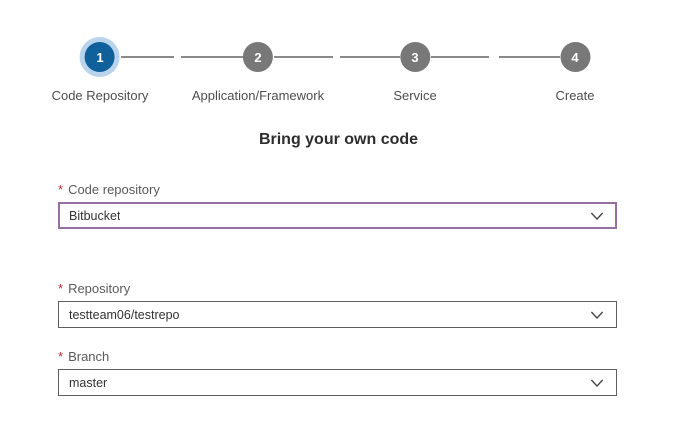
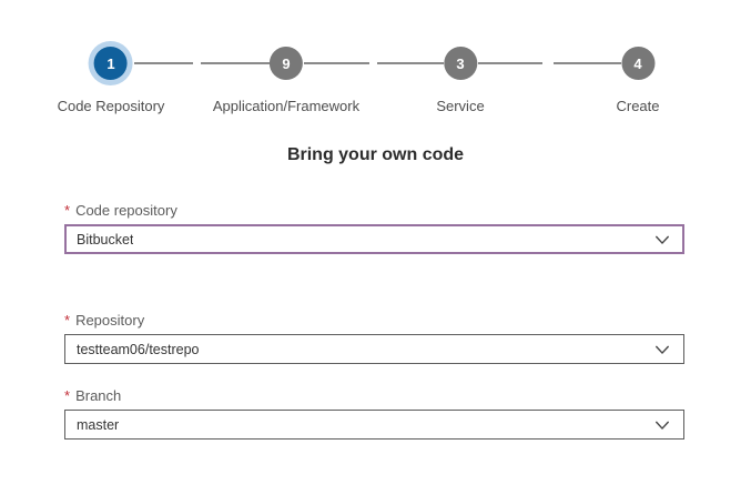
  1
  Code Repository
- 2
+ 9
  Application/Framework
  3
  Service
  4
  Create
  Bring your own code
  * Code repository
  Bitbucket
  * Repository
  testteam06/testrepo
  * Branch
  master
